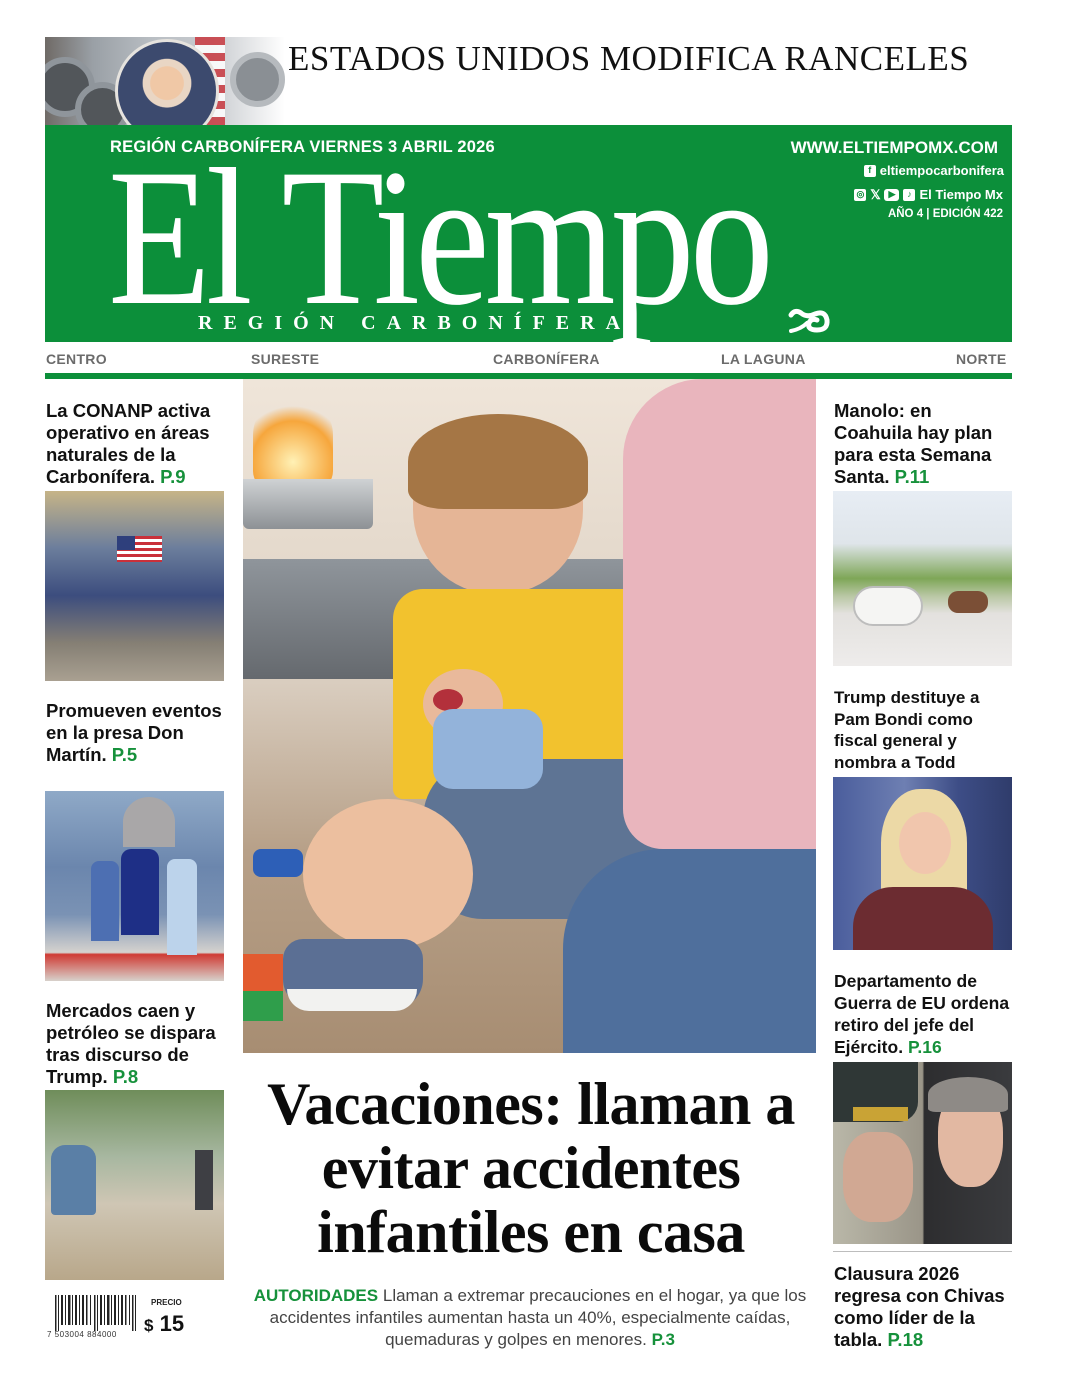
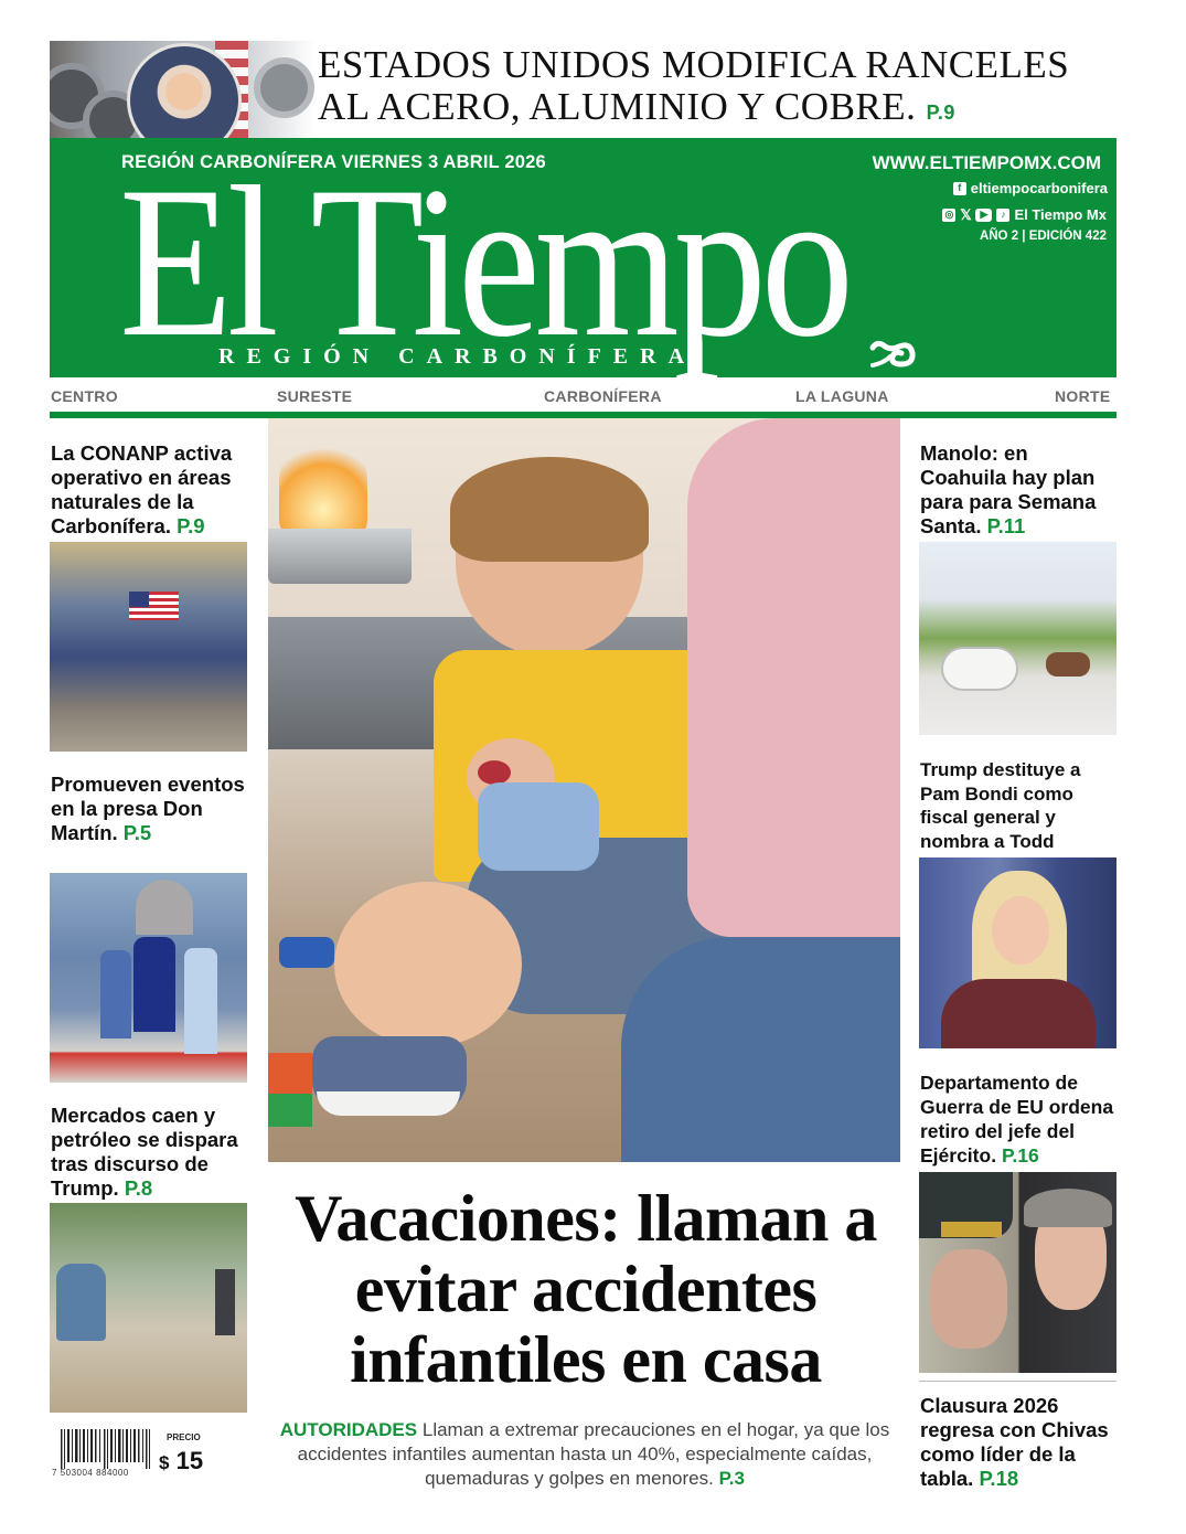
  ESTADOS UNIDOS MODIFICA RANCELES
+ AL ACERO, ALUMINIO Y COBRE. P.9
  REGIÓN CARBONÍFERA VIERNES 3 ABRIL 2026
  El Tiempo
  REGIÓN CARBONÍFERA
  WWW.ELTIEMPOMX.COM
  f
  eltiempocarbonifera
  ◎
  𝕏
  ▶
  ♪
  El Tiempo Mx
- AÑO 4 | EDICIÓN 422
+ AÑO 2 | EDICIÓN 422
  CENTRO
  SURESTE
  CARBONÍFERA
  LA LAGUNA
  NORTE
  La CONANP activa operativo en áreas naturales de la Carbonífera. P.9
  Promueven eventos en la presa Don Martín. P.5
  Mercados caen y petróleo se dispara tras discurso de Trump. P.8
  7 503004 884000
  PRECIO
  $ 15
  Vacaciones: llaman a evitar accidentes infantiles en casa
  AUTORIDADES Llaman a extremar precauciones en el hogar, ya que los accidentes infantiles aumentan hasta un 40%, especialmente caídas, quemaduras y golpes en menores. P.3
- Manolo: en Coahuila hay plan para esta Semana Santa. P.11
+ Manolo: en Coahuila hay plan para para Semana Santa. P.11
  Trump destituye a Pam Bondi como fiscal general y nombra a Todd
  Departamento de Guerra de EU ordena retiro del jefe del Ejército. P.16
  Clausura 2026 regresa con Chivas como líder de la tabla. P.18
